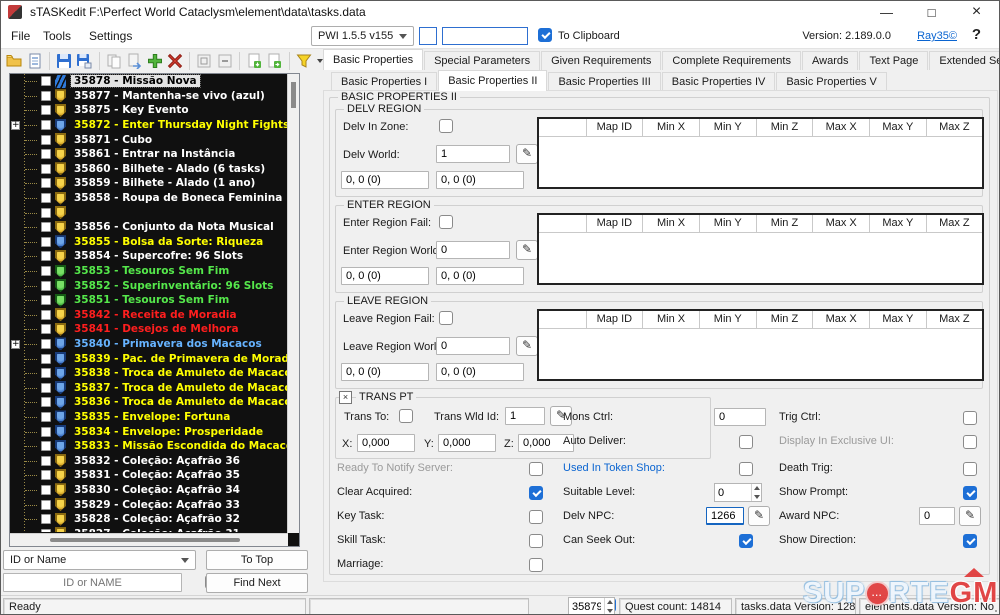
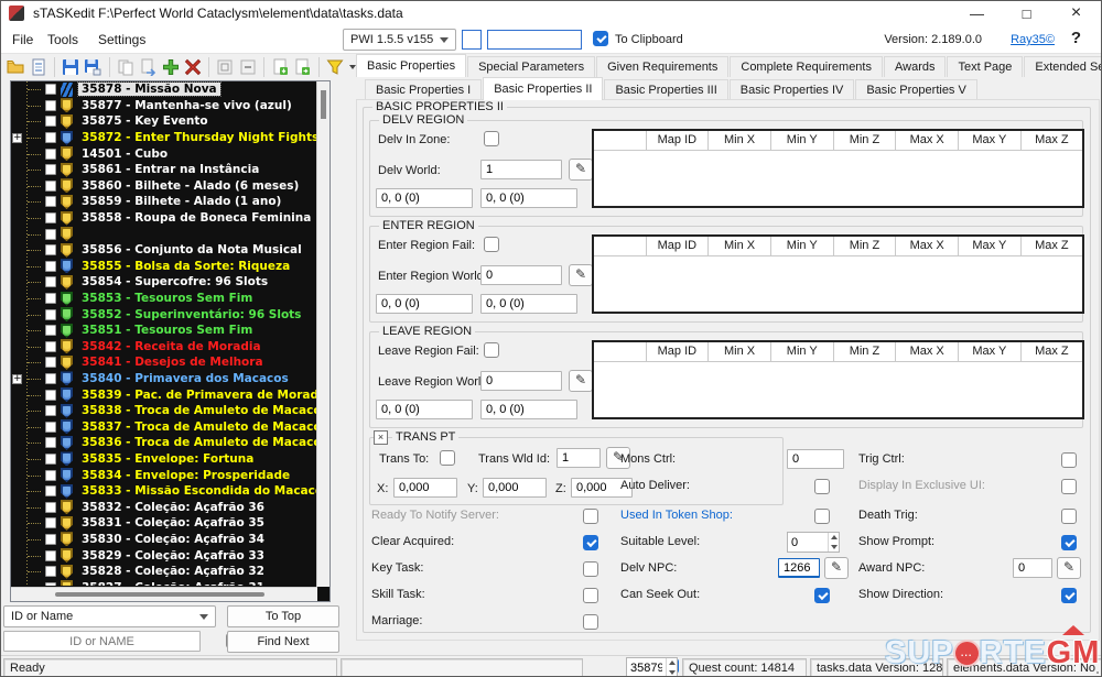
  sTASKedit F:\Perfect World Cataclysm\element\data\tasks.data
  —
  □
  ×
  File
  Tools
  Settings
  PWI 1.5.5 v155
  To Clipboard
  Version: 2.189.0.0
  Ray35©
  ?
  Basic Properties
  Special Parameters
  Given Requirements
  Complete Requirements
  Awards
  Text Page
  Basic Properties I
  Basic Properties II
  Basic Properties III
  Basic Properties IV
  Basic Properties V
  BASIC PROPERTIES II
  DELV REGION
  Delv In Zone:
  Delv World:
  1
  ✎
  0, 0 (0)
  0, 0 (0)
  	Map ID	Min X	Min Y	Min Z	Max X	Max Y	Max Z
  ENTER REGION
  Enter Region Fail:
  Enter Region Worl
  0
  ✎
  0, 0 (0)
  0, 0 (0)
  	Map ID	Min X	Min Y	Min Z	Max X	Max Y	Max Z
  LEAVE REGION
  Leave Region Fail:
  Leave Region Wor
  0
  ✎
  0, 0 (0)
  0, 0 (0)
  	Map ID	Min X	Min Y	Min Z	Max X	Max Y	Max Z
  ×
  TRANS PT
  Trans To:
  Trans Wld Id:
  1
  ✎
  X:
  0,000
  Y:
  0,000
  Z:
  0,000
  Mons Ctrl:
  0
  Trig Ctrl:
  Auto Deliver:
  Display In Exclusive UI:
  Ready To Notify Server:
  Used In Token Shop:
  Death Trig:
  Clear Acquired:
  Suitable Level:
  0
  Show Prompt:
  Key Task:
  Delv NPC:
  1266
  ✎
  Award NPC:
  0
  ✎
  Skill Task:
  Can Seek Out:
  Show Direction:
  Marriage:
  35878 - Missão Nova
  35877 - Mantenha-se vivo (azul)
  35875 - Key Evento
  +
  35872 - Enter Thursday Night Fight
- 35871 - Cubo
+ 14501 - Cubo
  35861 - Entrar na Instância
- 35860 - Bilhete - Alado (6 tasks)
+ 35860 - Bilhete - Alado (6 meses)
  35859 - Bilhete - Alado (1 ano)
  35858 - Roupa de Boneca Feminina
  35856 - Conjunto da Nota Musical
  35855 - Bolsa da Sorte: Riqueza
  35854 - Supercofre: 96 Slots
  35853 - Tesouros Sem Fim
  35852 - Superinventário: 96 Slots
  35851 - Tesouros Sem Fim
  35842 - Receita de Moradia
  35841 - Desejos de Melhora
  +
  35840 - Primavera dos Macacos
  35839 - Pac. de Primavera de Morad
  35838 - Troca de Amuleto de Macac
  35837 - Troca de Amuleto de Macac
  35836 - Troca de Amuleto de Macac
  35835 - Envelope: Fortuna
  35834 - Envelope: Prosperidade
  35833 - Missão Escondida do Macac
  35832 - Coleção: Açafrão 36
  35831 - Coleção: Açafrão 35
  35830 - Coleção: Açafrão 34
  35829 - Coleção: Açafrão 33
  35828 - Coleção: Açafrão 32
  ID or Name
  To Top
  ID or NAME
  Find Next
  Ready
  Quest count: 14814
  tasks.data Version: 128
  elements.data Version: No
  35879
  SUP
  ...
  RTE
  GM
